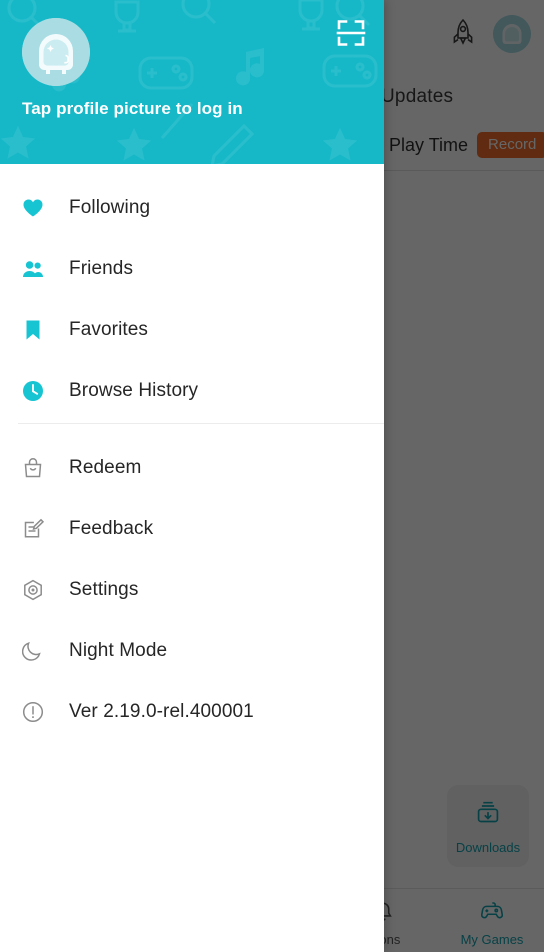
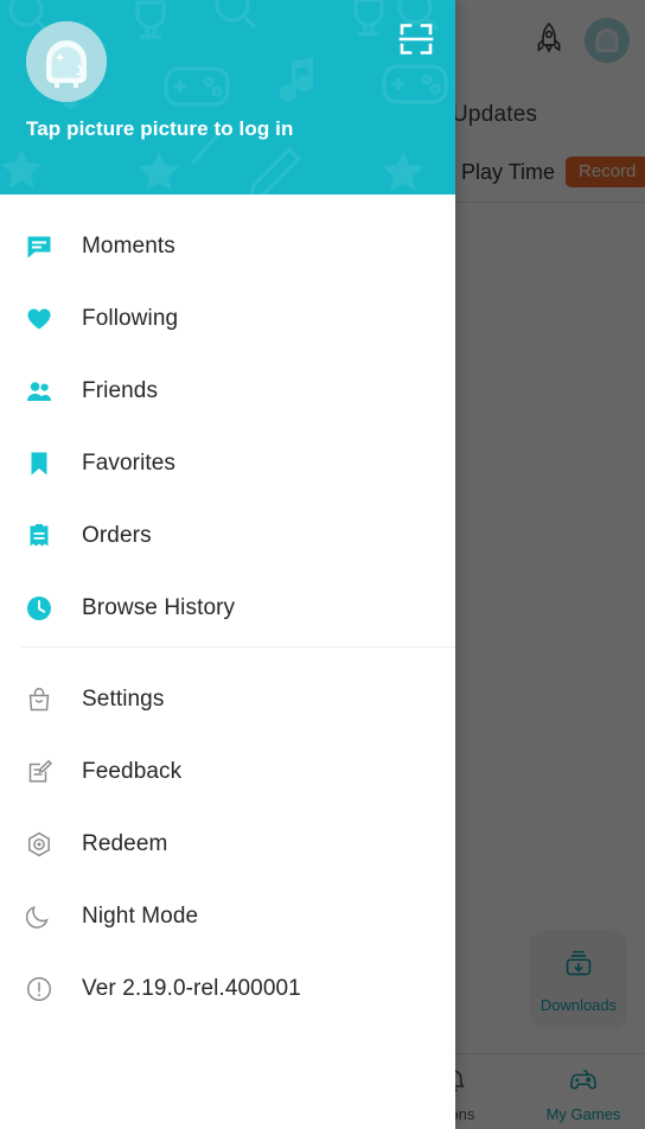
  Updates
  Play Time
  Record
  Downloads
  My Games
- Tap profile picture to log in
+ Tap picture picture to log in
+ Moments
  Following
  Friends
  Favorites
+ Orders
  Browse History
- Redeem
+ Settings
  Feedback
- Settings
+ Redeem
  Night Mode
  Ver 2.19.0-rel.400001
